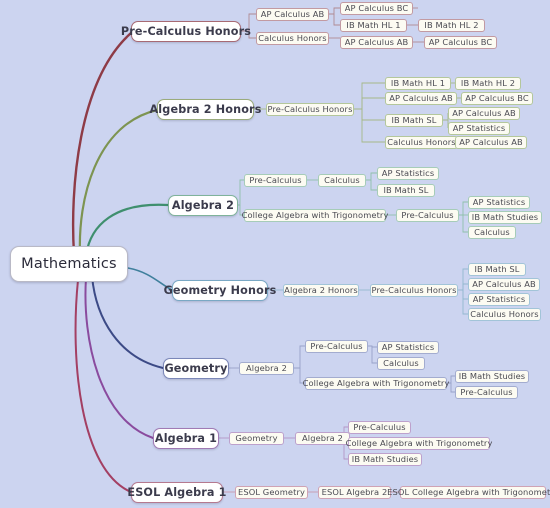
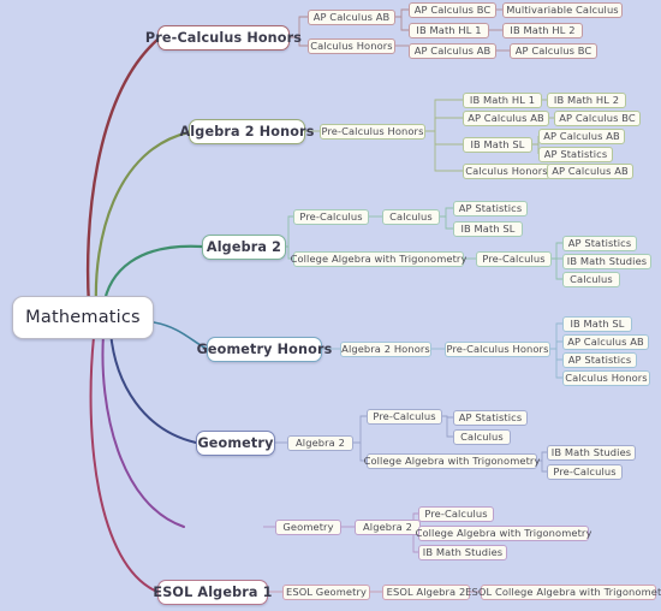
  Mathematics
  Pre-Calculus Honors
  AP Calculus AB
  Calculus Honors
  AP Calculus BC
  IB Math HL 1
+ Multivariable Calculus
  IB Math HL 2
  AP Calculus AB
  AP Calculus BC
  Algebra 2 Honors
  Pre-Calculus Honors
  IB Math HL 1
  AP Calculus AB
  IB Math SL
  Calculus Honors
  IB Math HL 2
  AP Calculus BC
  AP Calculus AB
  AP Statistics
  AP Calculus AB
  Algebra 2
  Pre-Calculus
  Calculus
  AP Statistics
  IB Math SL
  College Algebra with Trigonometry
  Pre-Calculus
  AP Statistics
  IB Math Studies
  Calculus
  Geometry Honors
  Algebra 2 Honors
  Pre-Calculus Honors
  IB Math SL
  AP Calculus AB
  AP Statistics
  Calculus Honors
  Geometry
  Algebra 2
  Pre-Calculus
  AP Statistics
  Calculus
  College Algebra with Trigonometry
  IB Math Studies
  Pre-Calculus
- Algebra 1
  Geometry
  Algebra 2
  Pre-Calculus
  College Algebra with Trigonometry
  IB Math Studies
  ESOL Algebra 1
  ESOL Geometry
  ESOL Algebra 2
  ESOL College Algebra with Trigonomet
